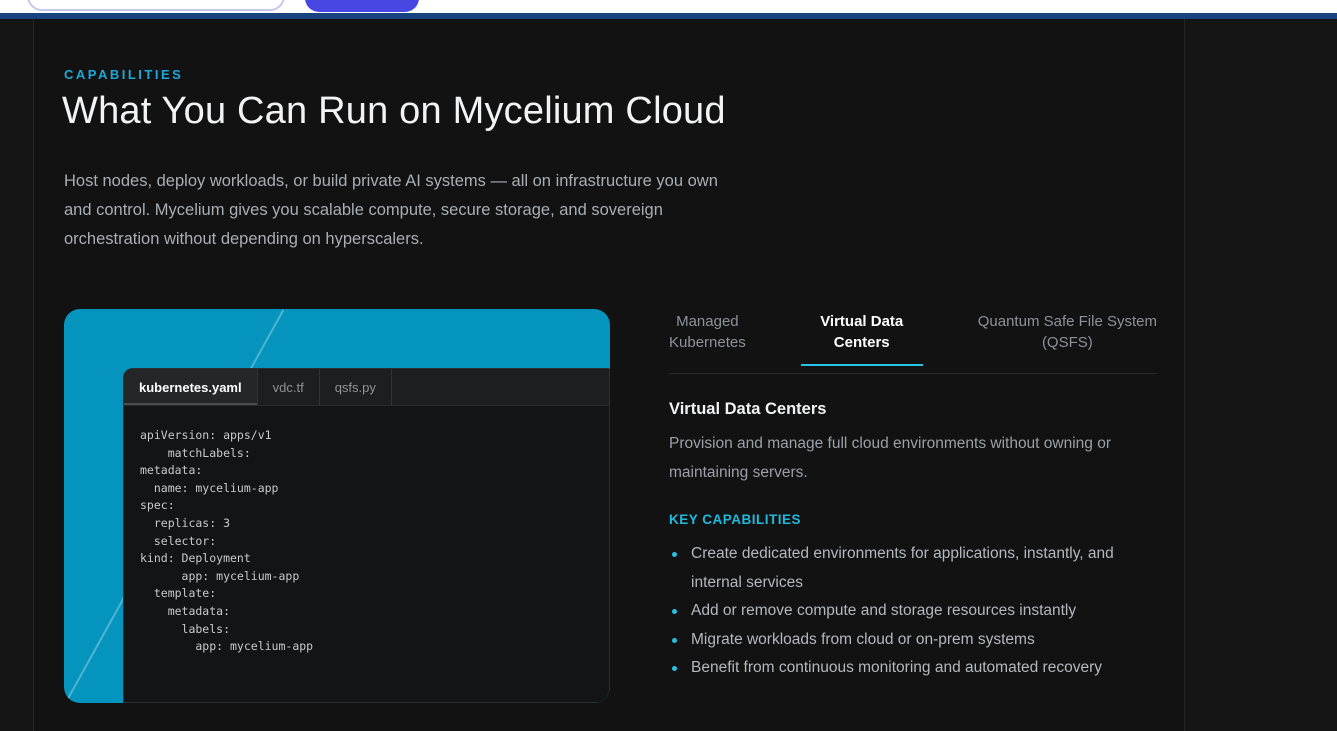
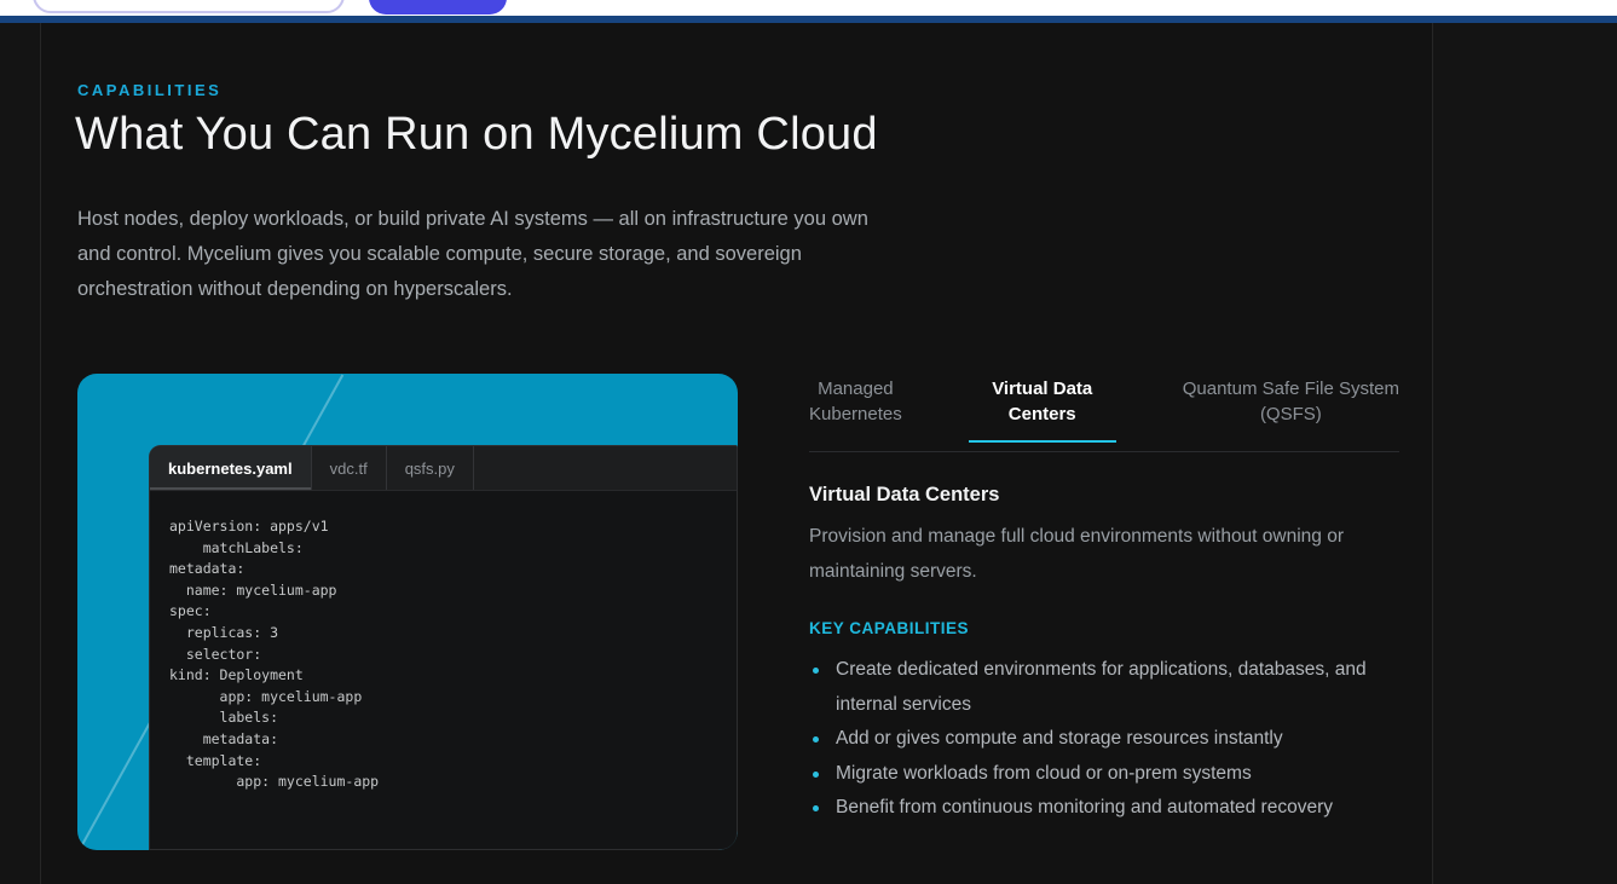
  CAPABILITIES
  What You Can Run on Mycelium Cloud
  Host nodes, deploy workloads, or build private AI systems — all on infrastructure you own and control. Mycelium gives you scalable compute, secure storage, and sovereign orchestration without depending on hyperscalers.
  kubernetes.yaml
  vdc.tf
  qsfs.py
  apiVersion: apps/v1
  matchLabels:
  metadata:
  name: mycelium-app
  spec:
  replicas: 3
  selector:
  kind: Deployment
  app: mycelium-app
- template:
+ labels:
  metadata:
- labels:
+ template:
  app: mycelium-app
  Managed
  Kubernetes
  Virtual Data
  Centers
  Quantum Safe File System
  (QSFS)
  Virtual Data Centers
  Provision and manage full cloud environments without owning or maintaining servers.
  KEY CAPABILITIES
- Create dedicated environments for applications, instantly, and internal services
+ Create dedicated environments for applications, databases, and internal services
- Add or remove compute and storage resources instantly
+ Add or gives compute and storage resources instantly
  Migrate workloads from cloud or on-prem systems
  Benefit from continuous monitoring and automated recovery
